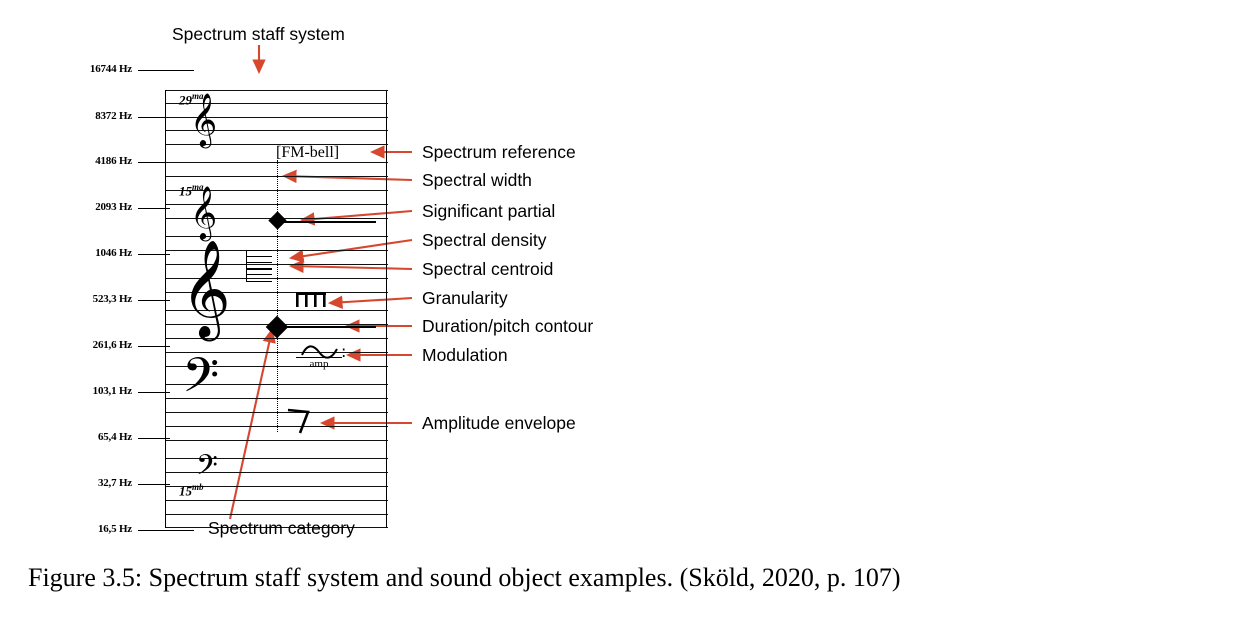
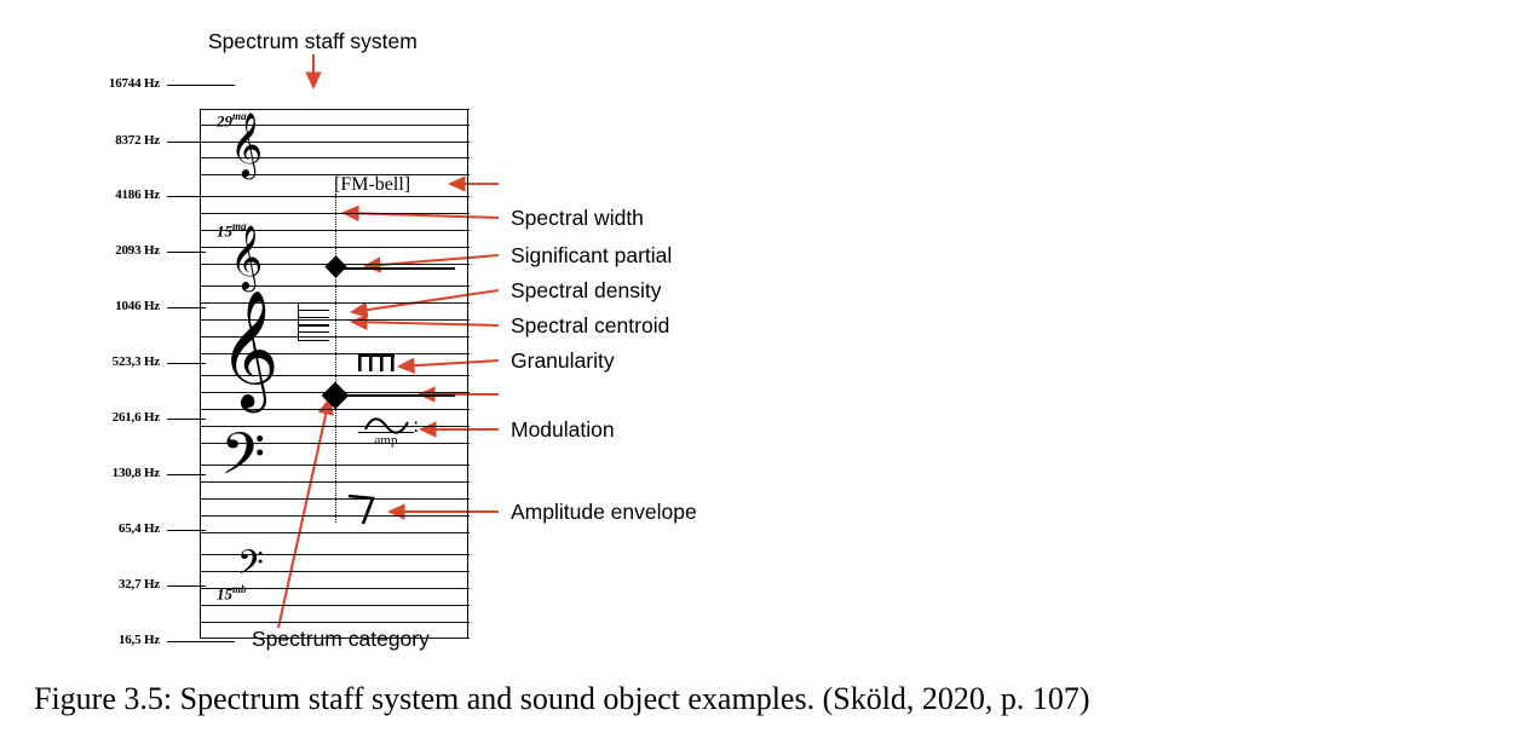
  Spectrum staff system
  16744 Hz
  8372 Hz
  4186 Hz
  2093 Hz
  1046 Hz
  523,3 Hz
  261,6 Hz
- 103,1 Hz
+ 130,8 Hz
  65,4 Hz
  32,7 Hz
  16,5 Hz
  29ma
  15ma
  15mb
  𝄞
  𝄞
  𝄞
  𝄢
  𝄢
  [FM-bell]
  :
  amp
- Spectrum reference
  Spectral width
  Significant partial
  Spectral density
  Spectral centroid
  Granularity
- Duration/pitch contour
  Modulation
  Amplitude envelope
  Spectrum category
  Figure 3.5: Spectrum staff system and sound object examples. (Sköld, 2020, p. 107)
